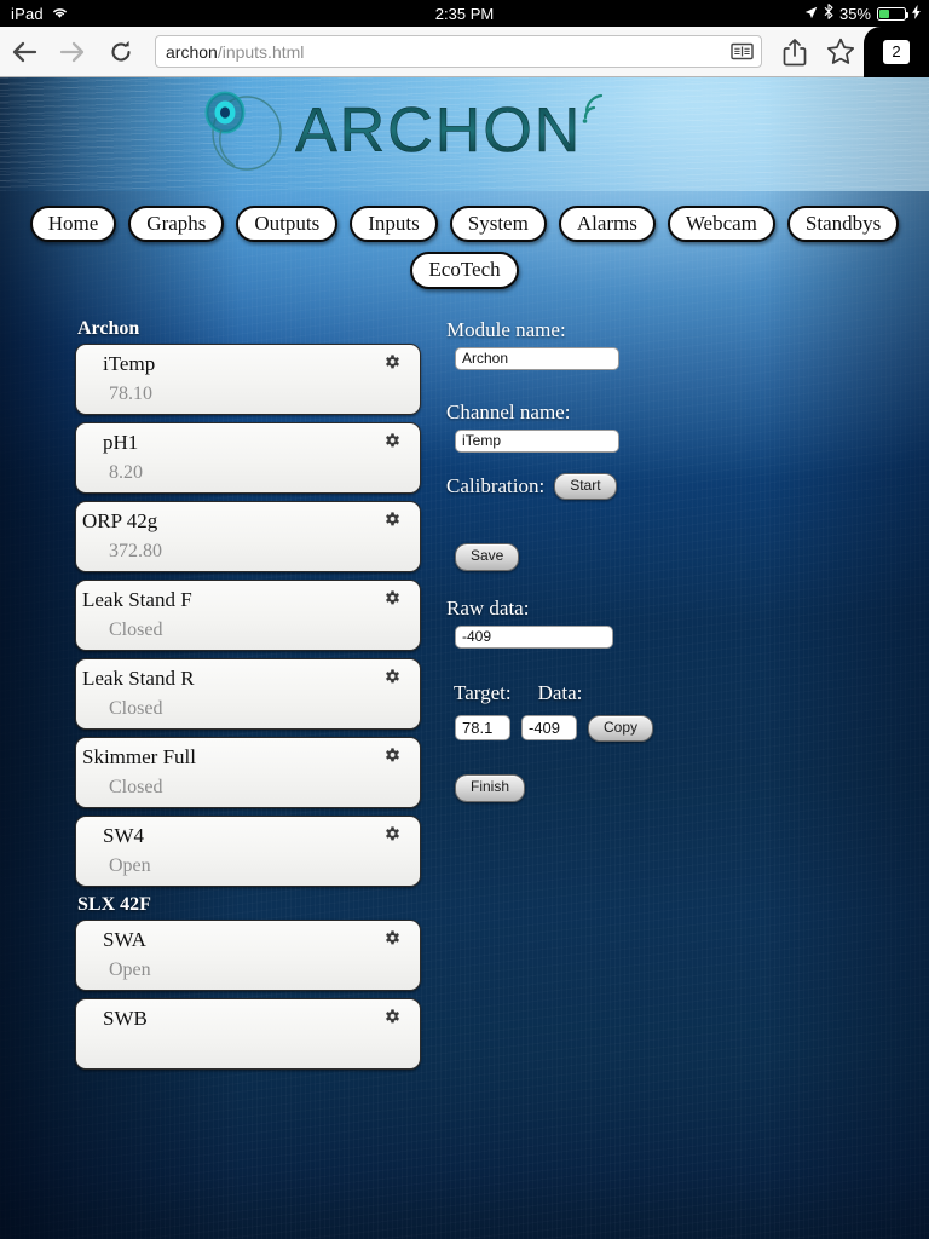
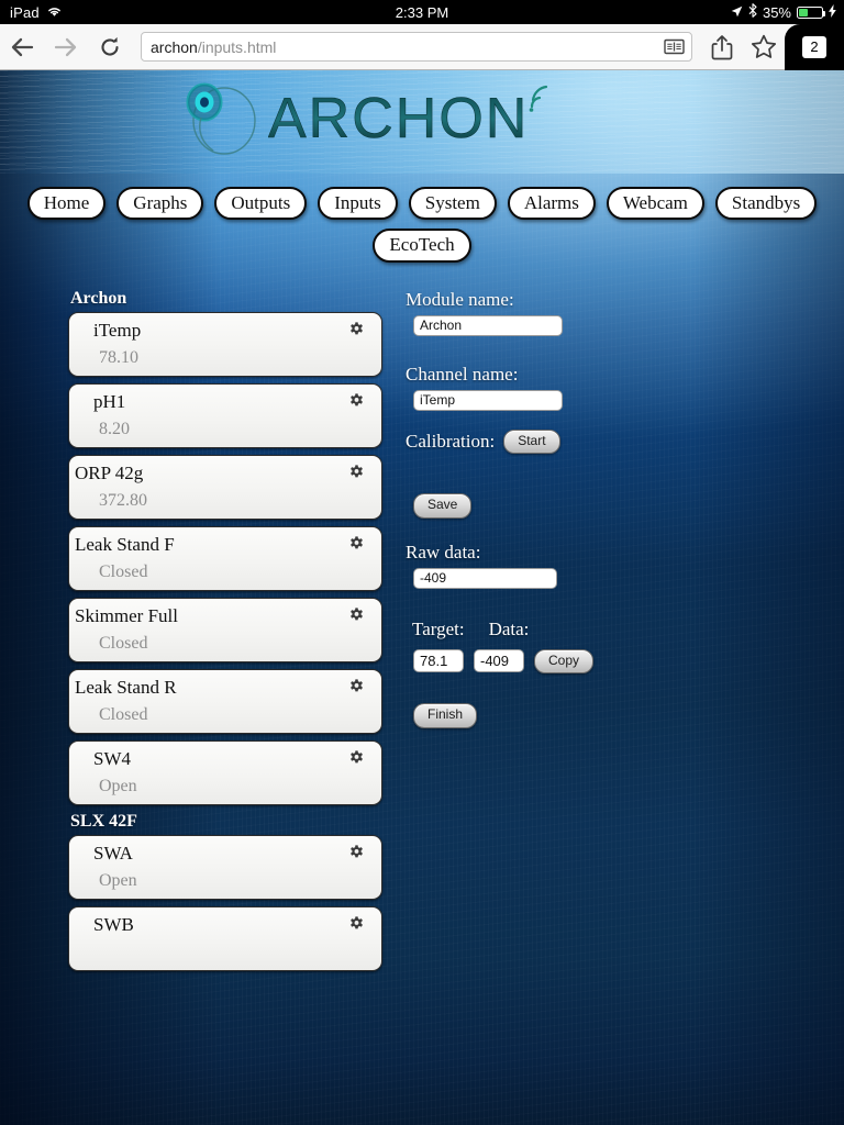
  iPad
- 2:35 PM
+ 2:33 PM
  35%
  archon
  /inputs.html
  2
  ARCHON
  Home
  Graphs
  Outputs
  Inputs
  System
  Alarms
  Webcam
  Standbys
  EcoTech
  Archon
  iTemp
  78.10
  pH1
  8.20
  ORP 42g
  372.80
  Leak Stand F
  Closed
- Leak Stand R
+ Skimmer Full
  Closed
- Skimmer Full
+ Leak Stand R
  Closed
  SW4
  Open
  SLX 42F
  SWA
  Open
  SWB
  Module name:
  Archon
  Channel name:
  iTemp
  Calibration:
  Start
  Save
  Raw data:
  -409
  Target:
  Data:
  78.1
  -409
  Copy
  Finish
